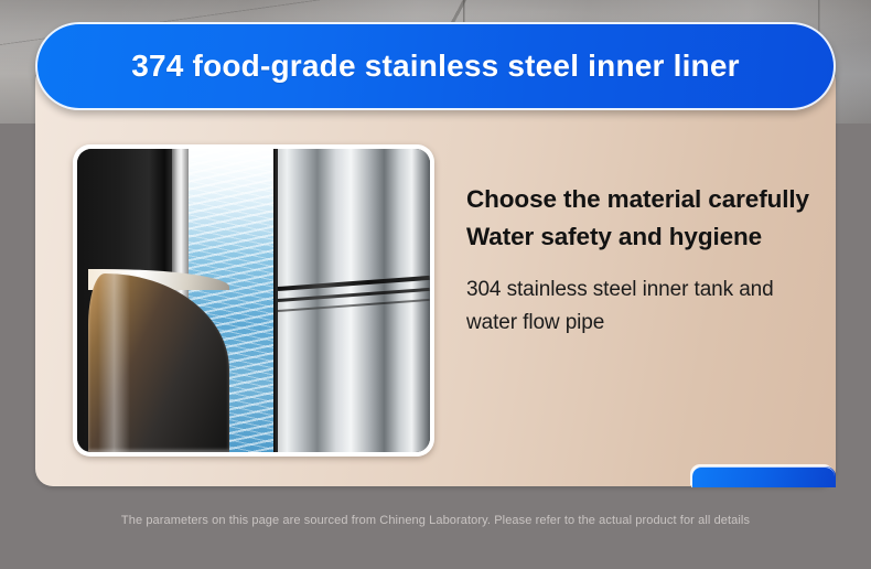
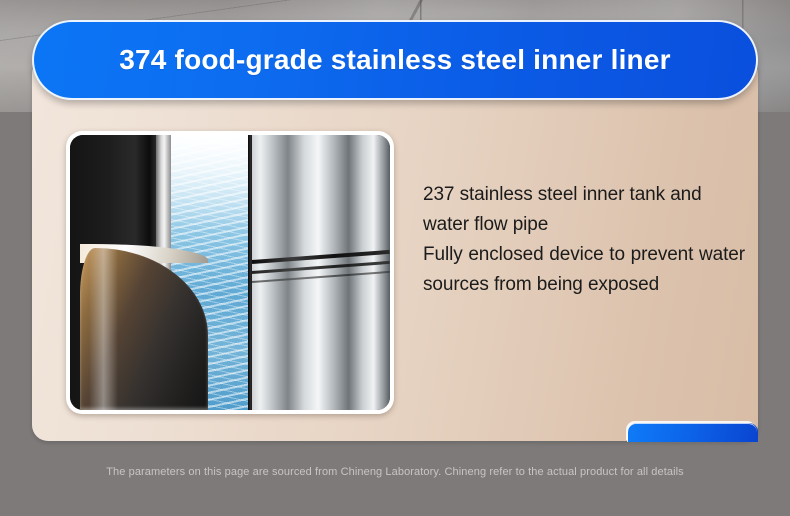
  374 food-grade stainless steel inner liner
- Choose the material carefully
- Water safety and hygiene
- 304 stainless steel inner tank and water flow pipe
+ 237 stainless steel inner tank and water flow pipe
+ Fully enclosed device to prevent water sources from being exposed
- The parameters on this page are sourced from Chineng Laboratory. Please refer to the actual product for all details
+ The parameters on this page are sourced from Chineng Laboratory. Chineng refer to the actual product for all details
